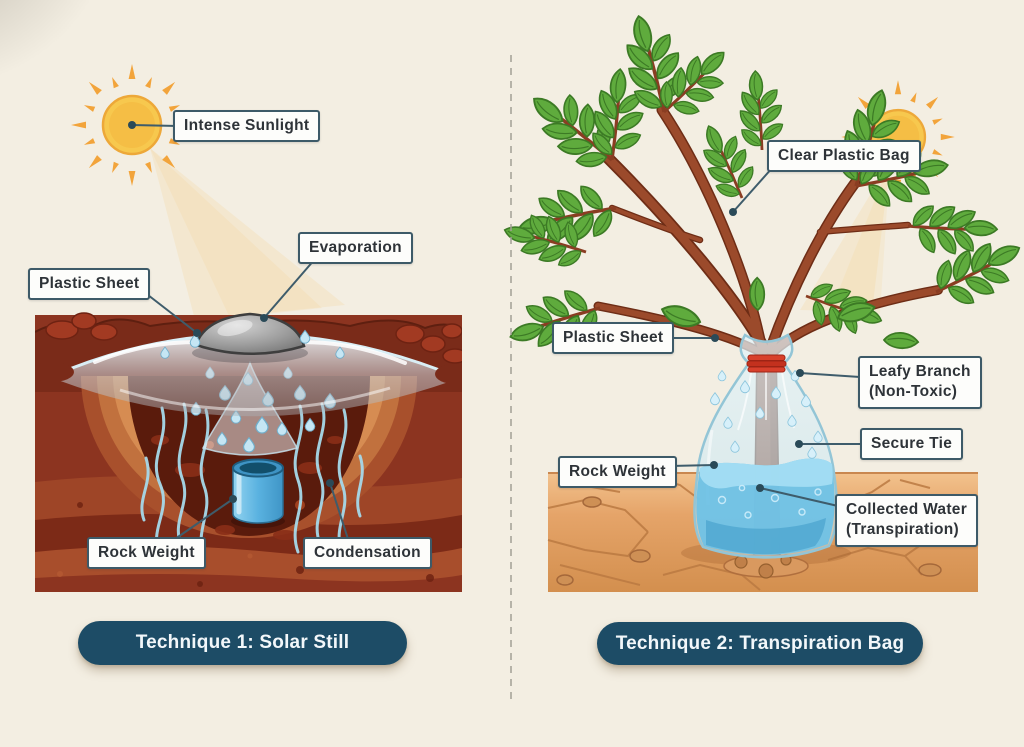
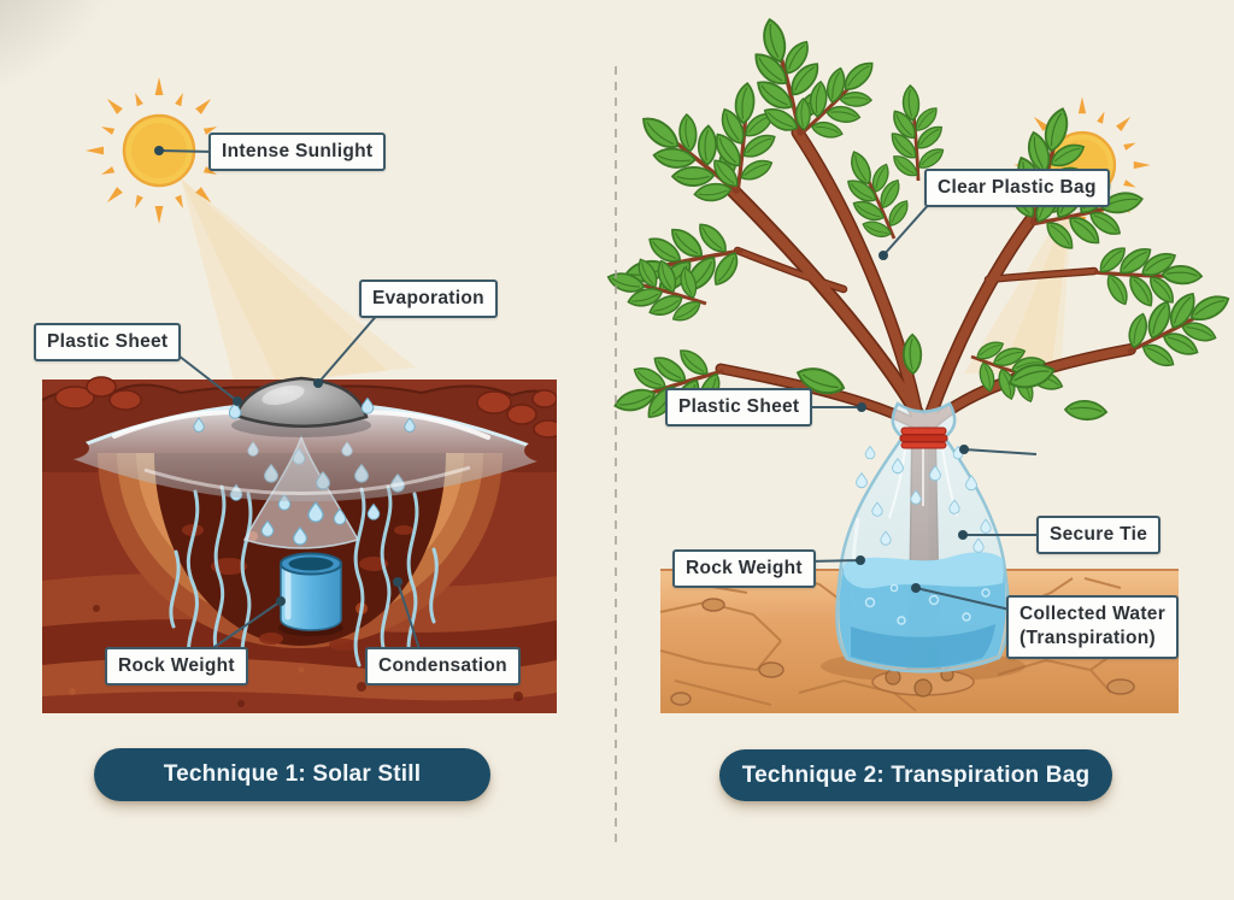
  Intense Sunlight
  Plastic Sheet
  Evaporation
  Rock Weight
  Condensation
  Clear Plastic Bag
  Plastic Sheet
- Leafy Branch
- (Non-Toxic)
  Secure Tie
  Rock Weight
  Collected Water
  (Transpiration)
  Technique 1: Solar Still
  Technique 2: Transpiration Bag
